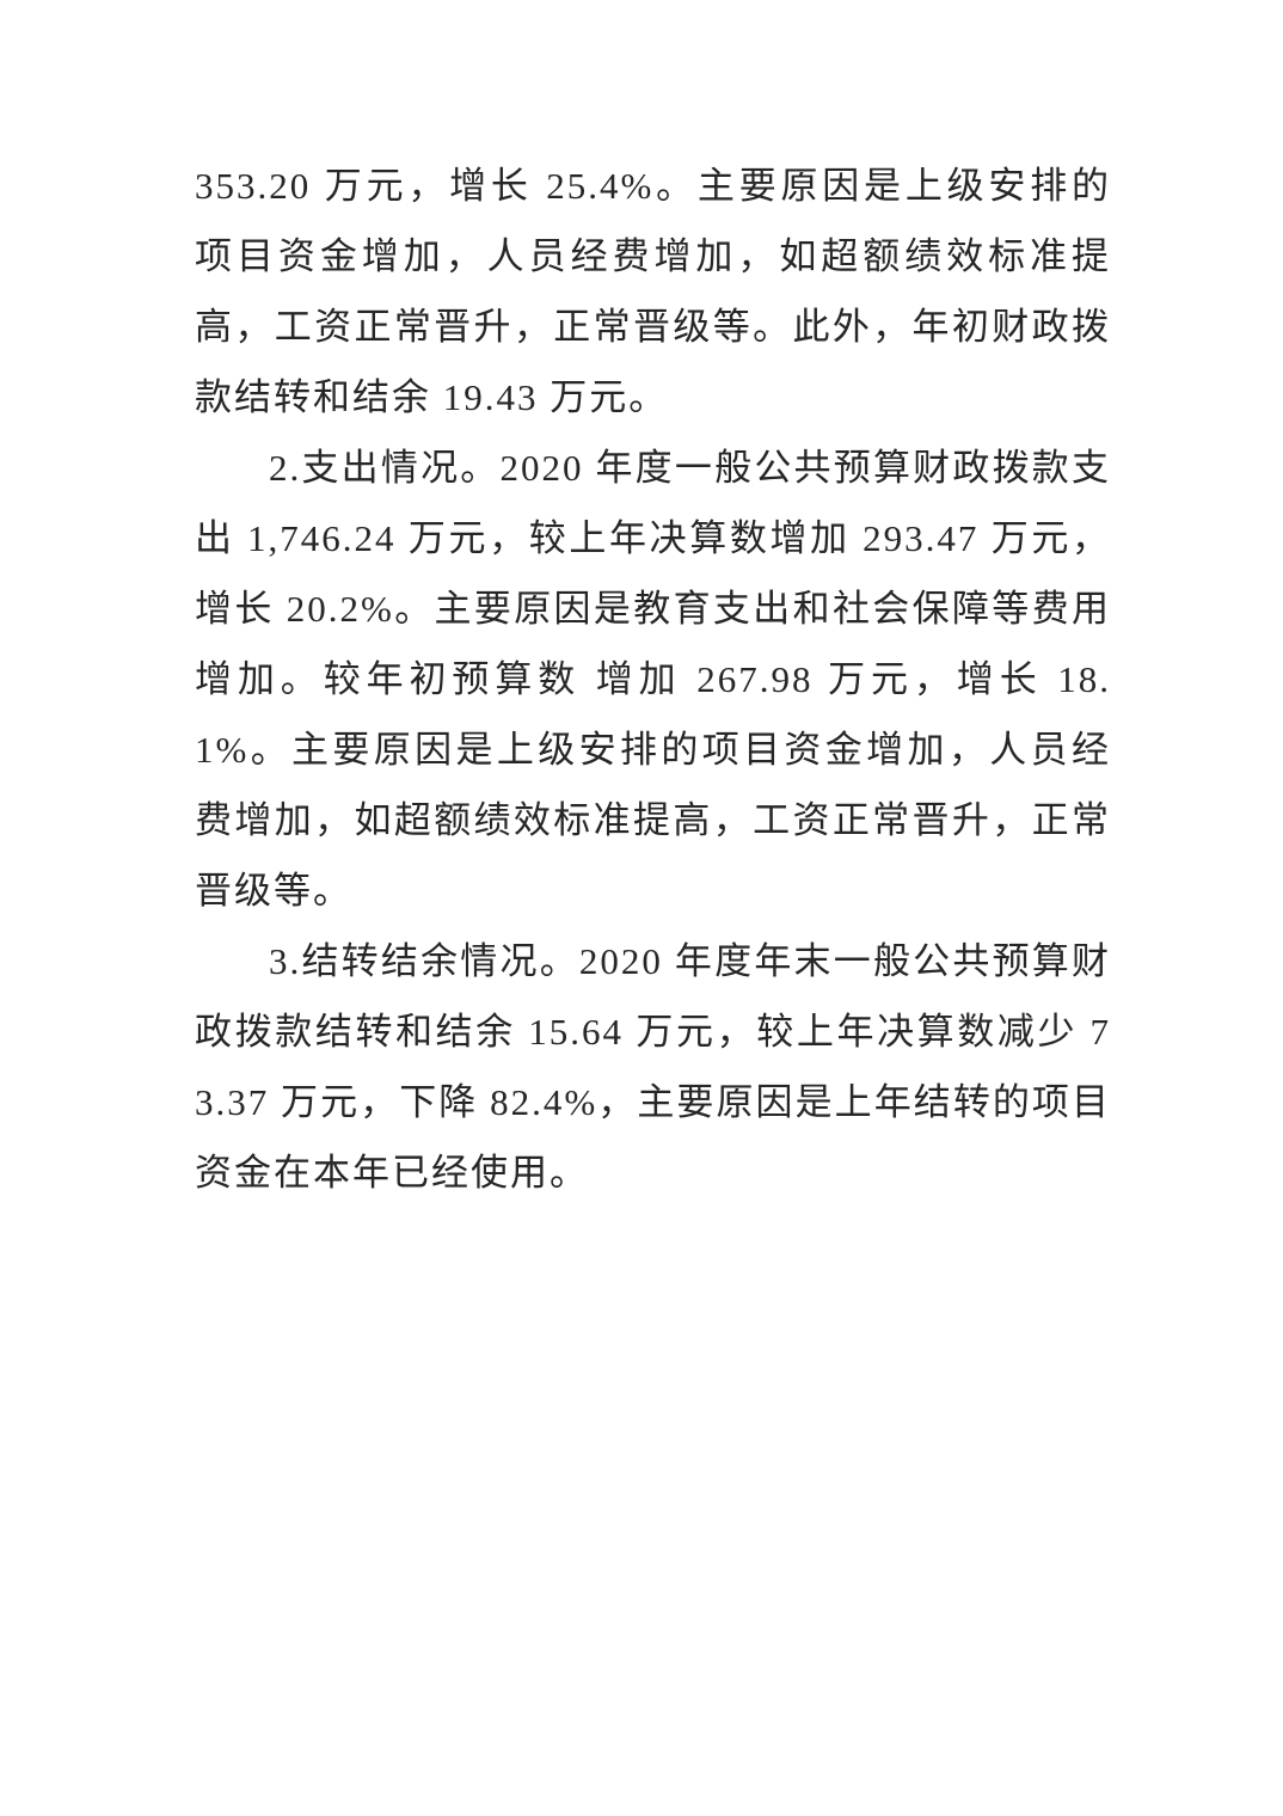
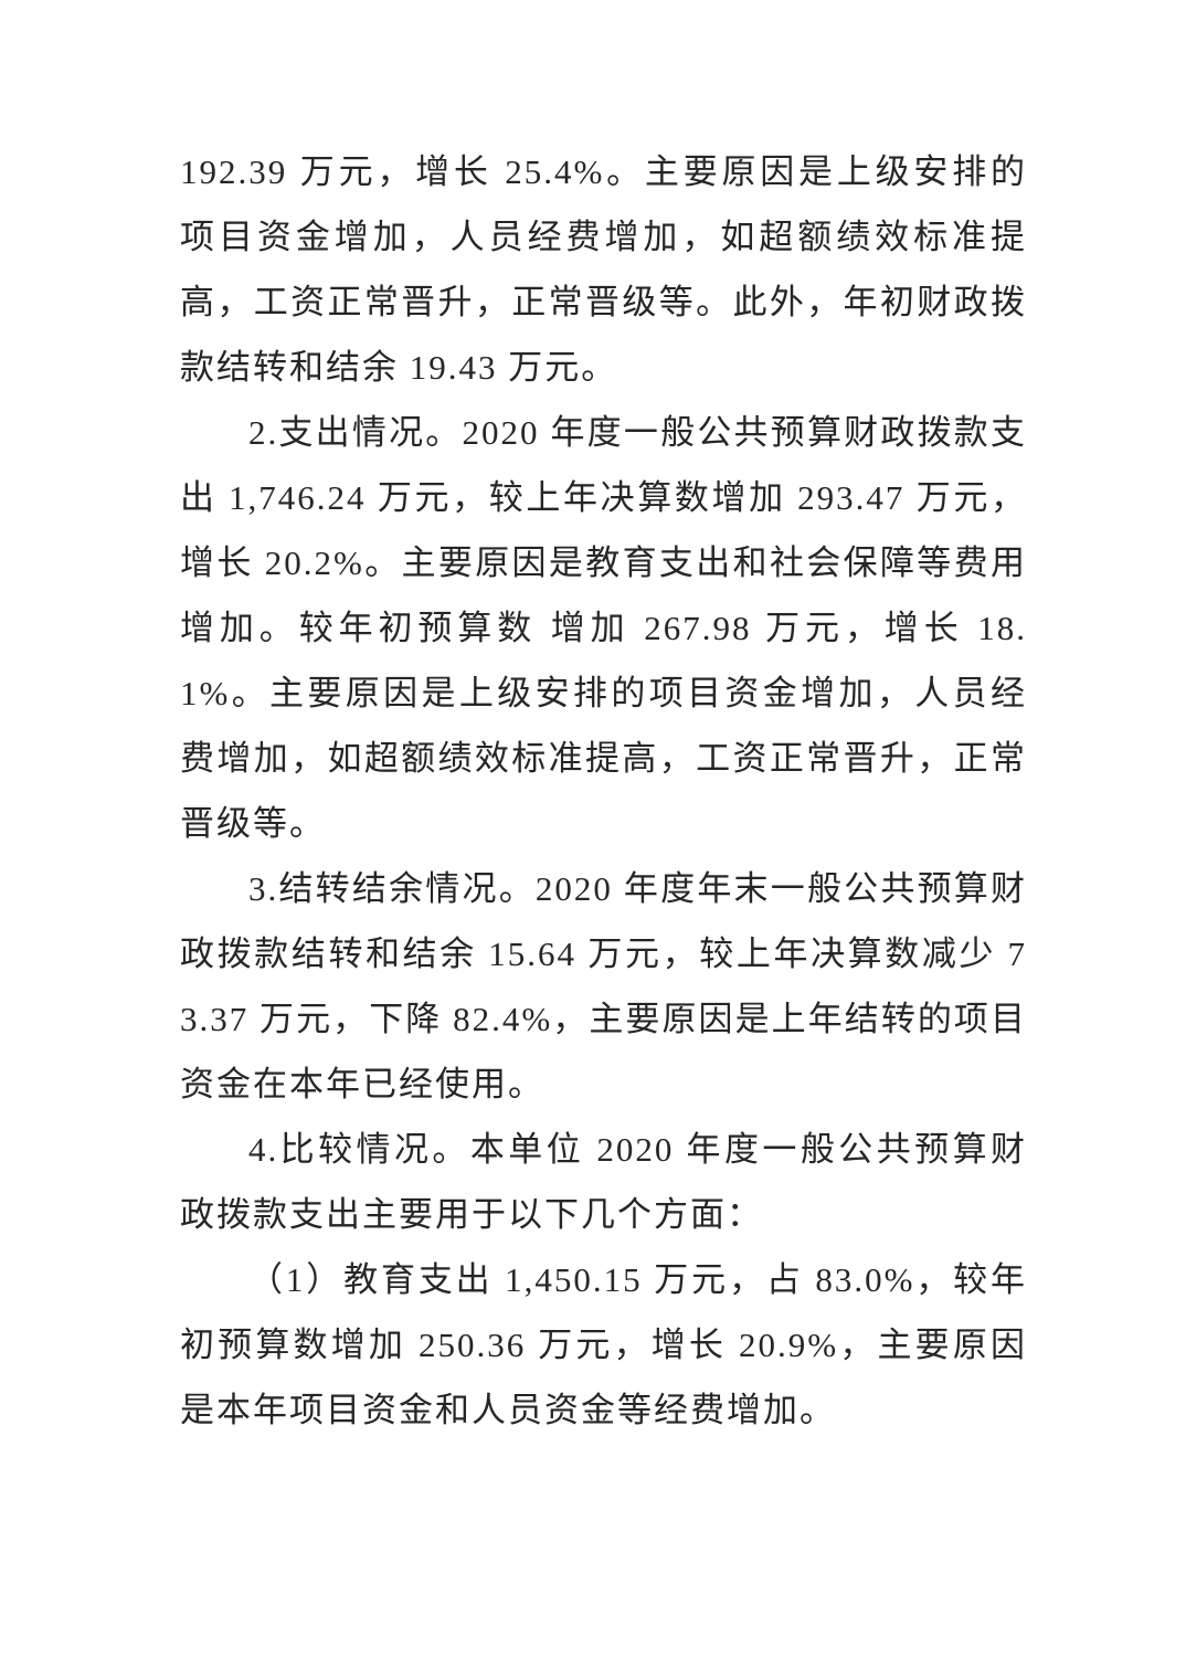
- 353.20 万元，增长 25.4%。主要原因是上级安排的项目资金增加，人员经费增加，如超额绩效标准提高，工资正常晋升，正常晋级等。此外，年初财政拨款结转和结余 19.43 万元。
+ 192.39 万元，增长 25.4%。主要原因是上级安排的项目资金增加，人员经费增加，如超额绩效标准提高，工资正常晋升，正常晋级等。此外，年初财政拨款结转和结余 19.43 万元。
  2.支出情况。2020 年度一般公共预算财政拨款支出 1,746.24 万元，较上年决算数增加 293.47 万元，增长 20.2%。主要原因是教育支出和社会保障等费用增加。较年初预算数 增加 267.98 万元，增长 18.1%。主要原因是上级安排的项目资金增加，人员经费增加，如超额绩效标准提高，工资正常晋升，正常晋级等。
  3.结转结余情况。2020 年度年末一般公共预算财政拨款结转和结余 15.64 万元，较上年决算数减少 73.37 万元，下降 82.4%，主要原因是上年结转的项目资金在本年已经使用。
+ 4.比较情况。本单位 2020 年度一般公共预算财政拨款支出主要用于以下几个方面：
+ （1）教育支出 1,450.15 万元，占 83.0%，较年初预算数增加 250.36 万元，增长 20.9%，主要原因是本年项目资金和人员资金等经费增加。
